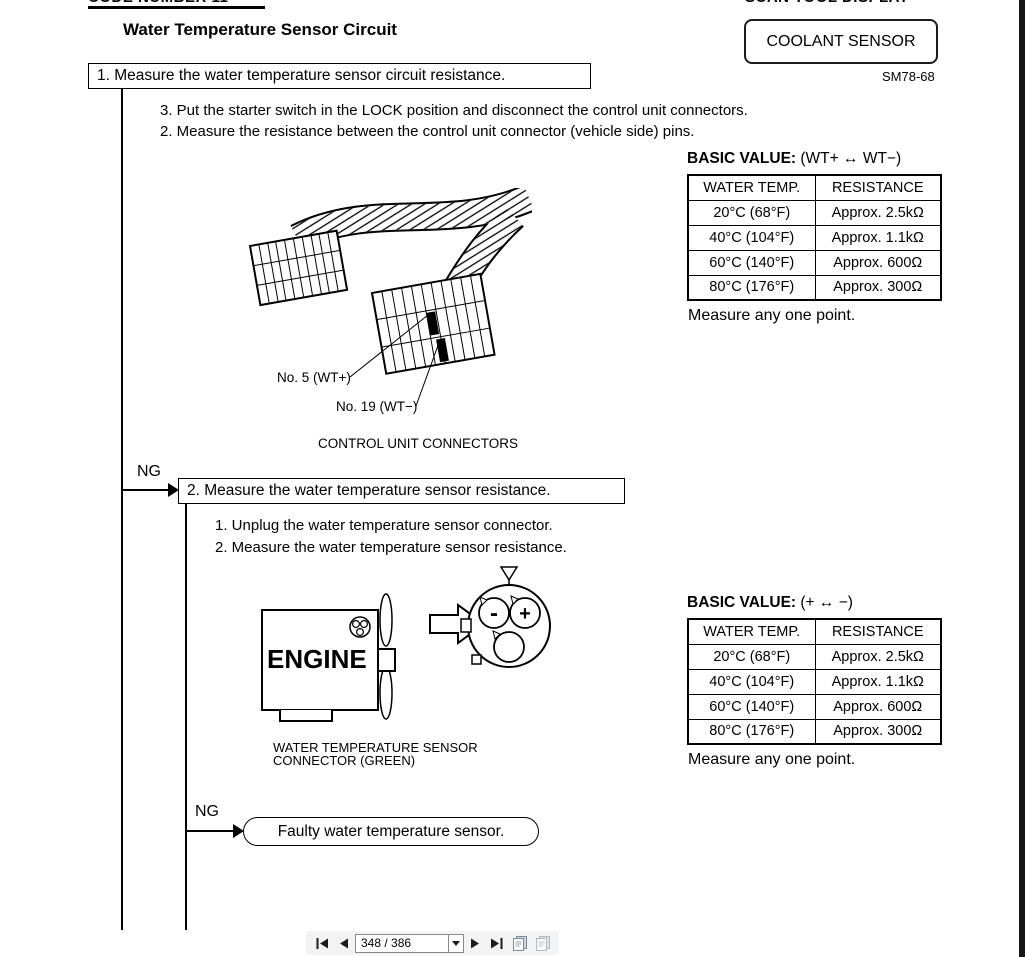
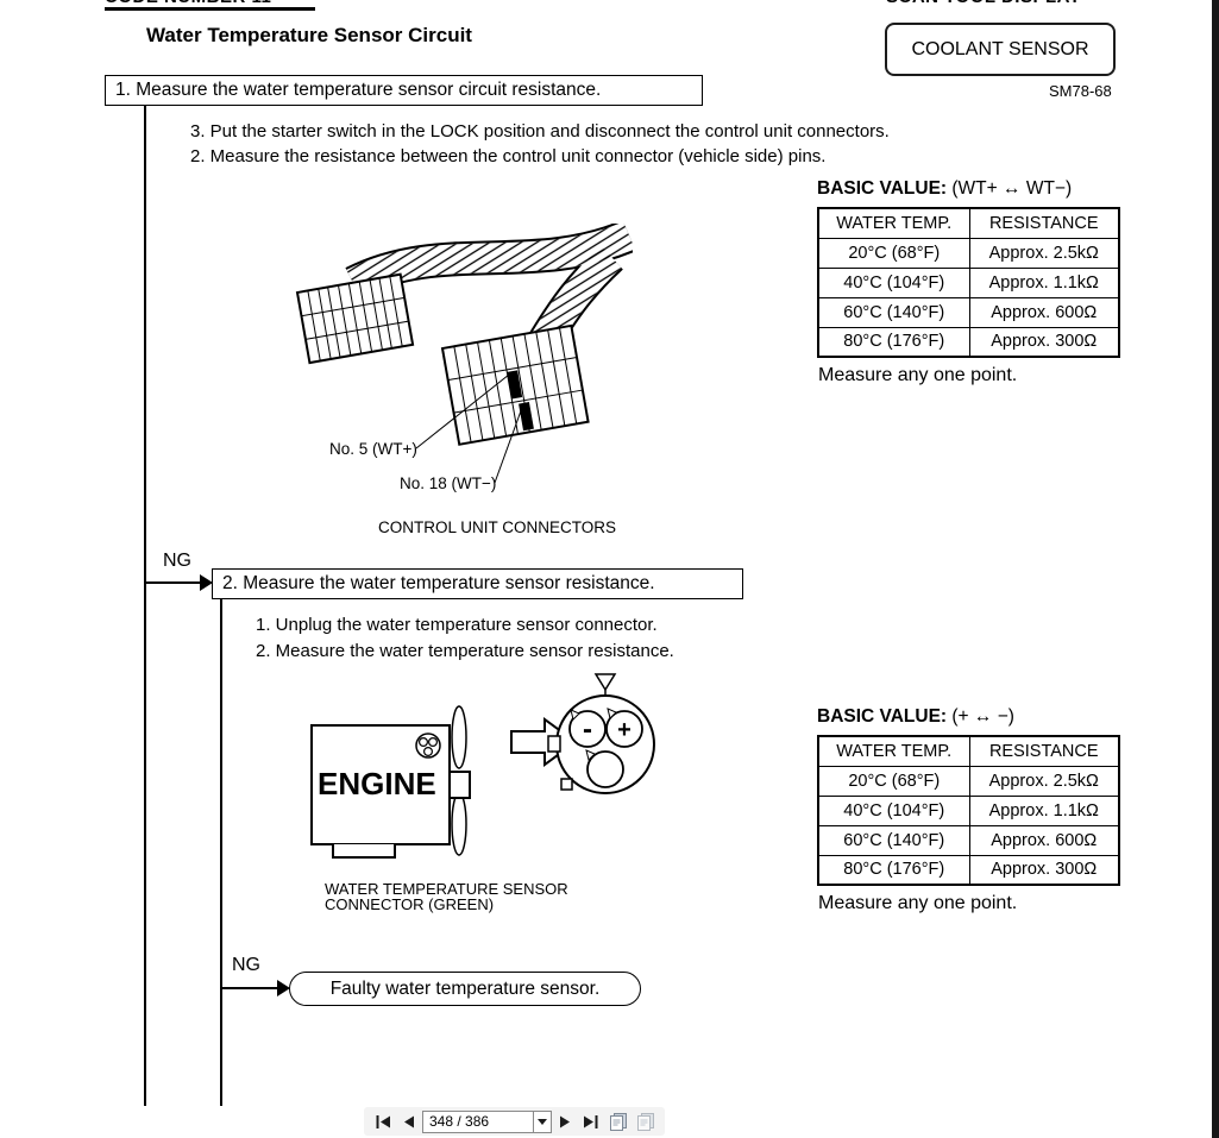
  Water Temperature Sensor Circuit
  COOLANT SENSOR
  SM78-68
  1. Measure the water temperature sensor circuit resistance.
  3. Put the starter switch in the LOCK position and disconnect the control unit connectors.
  2. Measure the resistance between the control unit connector (vehicle side) pins.
  No. 5 (WT+)
- No. 19 (WT−)
+ No. 18 (WT−)
  CONTROL UNIT CONNECTORS
  BASIC VALUE: (WT+ ↔ WT−)
  WATER TEMP.	RESISTANCE
  20°C (68°F)	Approx. 2.5kΩ
  40°C (104°F)	Approx. 1.1kΩ
  60°C (140°F)	Approx. 600Ω
  80°C (176°F)	Approx. 300Ω
  Measure any one point.
  NG
  2. Measure the water temperature sensor resistance.
  1. Unplug the water temperature sensor connector.
  2. Measure the water temperature sensor resistance.
  ENGINE
  -
  +
  WATER TEMPERATURE SENSOR
  CONNECTOR (GREEN)
  BASIC VALUE: (+ ↔ −)
  WATER TEMP.	RESISTANCE
  20°C (68°F)	Approx. 2.5kΩ
  40°C (104°F)	Approx. 1.1kΩ
  60°C (140°F)	Approx. 600Ω
  80°C (176°F)	Approx. 300Ω
  Measure any one point.
  NG
  Faulty water temperature sensor.
  348 / 386
